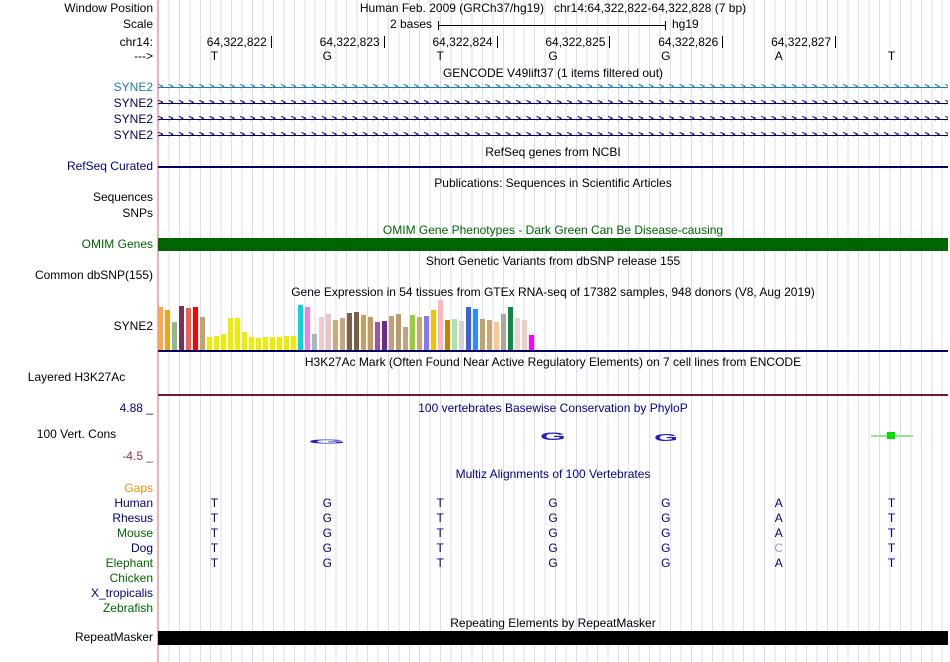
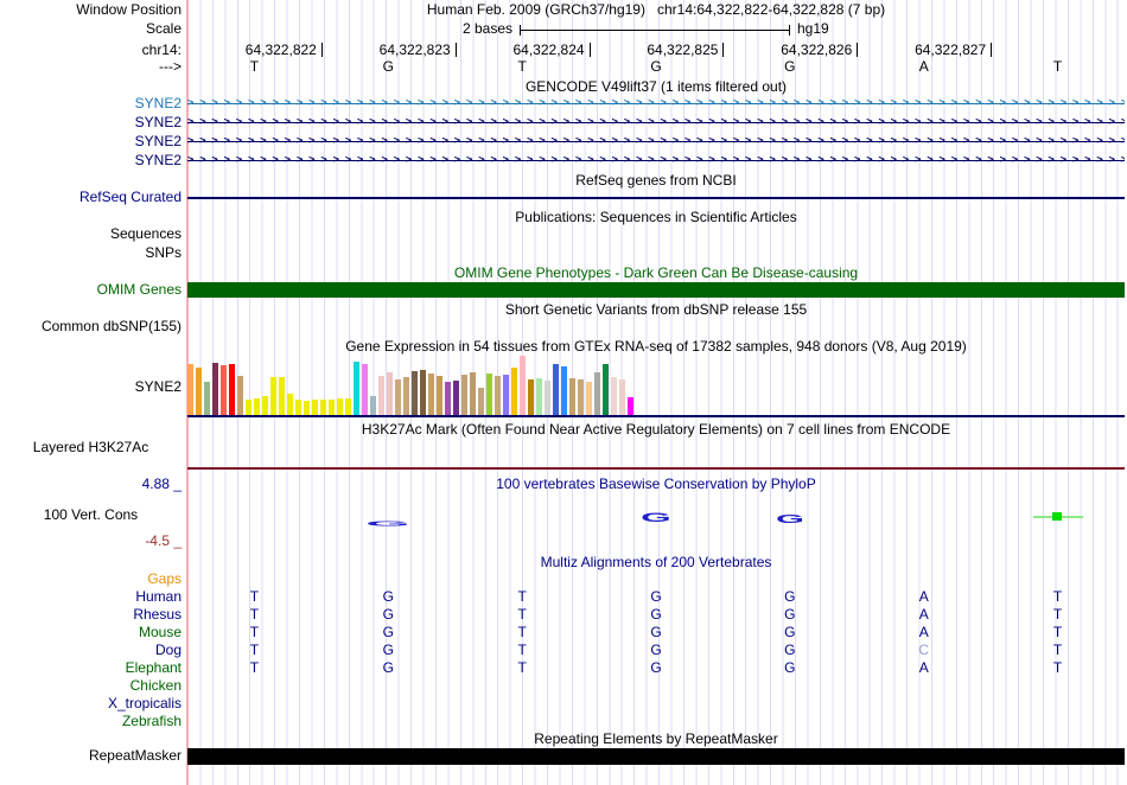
  Window Position
  Human Feb. 2009 (GRCh37/hg19) chr14:64,322,822-64,322,828 (7 bp)
  Scale
  2 bases
  hg19
  chr14:
  64,322,822
  64,322,823
  64,322,824
  64,322,825
  64,322,826
  64,322,827
  --->
  T
  G
  T
  G
  G
  A
  T
  GENCODE V49lift37 (1 items filtered out)
  >>>>>>>>>>>>>>>>>>>>>>>>>>>>>>>>>>>>>>>>>>>>>>>>>>>>>>>>>>>>>>>>>>>>>>>>>>>>>
  >>>>>>>>>>>>>>>>>>>>>>>>>>>>>>>>>>>>>>>>>>>>>>>>>>>>>>>>>>>>>>>>>>>>>>>>>>>>>
  >>>>>>>>>>>>>>>>>>>>>>>>>>>>>>>>>>>>>>>>>>>>>>>>>>>>>>>>>>>>>>>>>>>>>>>>>>>>>
  >>>>>>>>>>>>>>>>>>>>>>>>>>>>>>>>>>>>>>>>>>>>>>>>>>>>>>>>>>>>>>>>>>>>>>>>>>>>>
  RefSeq genes from NCBI
  RefSeq Curated
  Publications: Sequences in Scientific Articles
  Sequences
  SNPs
  OMIM Gene Phenotypes - Dark Green Can Be Disease-causing
  OMIM Genes
  Short Genetic Variants from dbSNP release 155
  Common dbSNP(155)
  Gene Expression in 54 tissues from GTEx RNA-seq of 17382 samples, 948 donors (V8, Aug 2019)
  SYNE2
  H3K27Ac Mark (Often Found Near Active Regulatory Elements) on 7 cell lines from ENCODE
  Layered H3K27Ac
  4.88 _
  100 vertebrates Basewise Conservation by PhyloP
  100 Vert. Cons
  -4.5 _
- Multiz Alignments of 100 Vertebrates
+ Multiz Alignments of 200 Vertebrates
  Gaps
  Human
  T
  G
  T
  G
  G
  A
  T
  Rhesus
  T
  G
  T
  G
  G
  A
  T
  Mouse
  T
  G
  T
  G
  G
  A
  T
  Dog
  T
  G
  T
  G
  G
  C
  T
  Elephant
  T
  G
  T
  G
  G
  A
  T
  Chicken
  X_tropicalis
  Zebrafish
  Repeating Elements by RepeatMasker
  RepeatMasker
  SYNE2
  SYNE2
  SYNE2
  SYNE2
  G
  G
